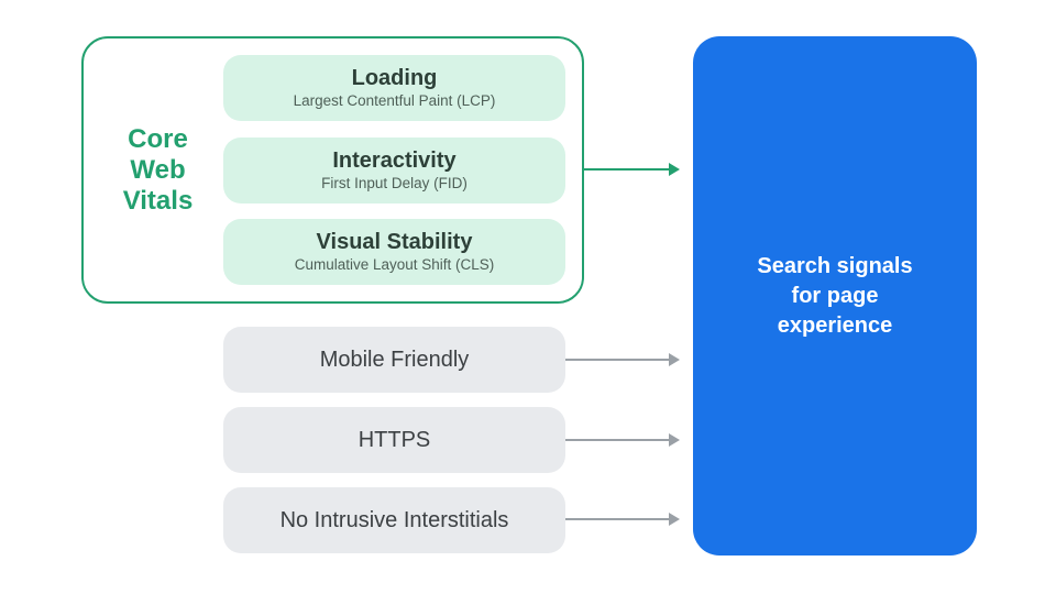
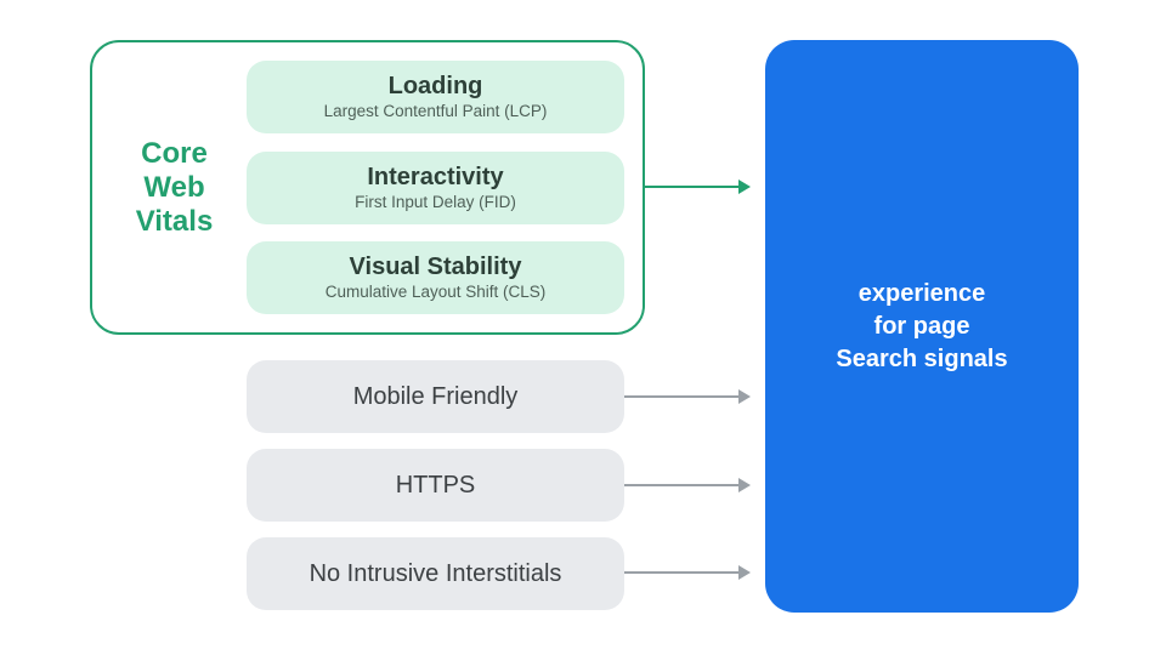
  Core
  Web
  Vitals
  Loading
  Largest Contentful Paint (LCP)
  Interactivity
  First Input Delay (FID)
  Visual Stability
  Cumulative Layout Shift (CLS)
  Mobile Friendly
  HTTPS
  No Intrusive Interstitials
- Search signals
+ experience
  for page
- experience
+ Search signals
